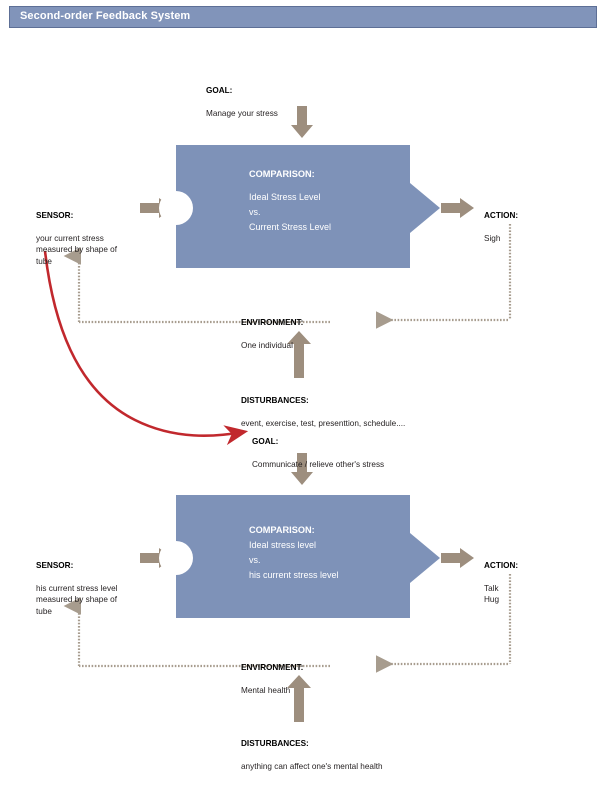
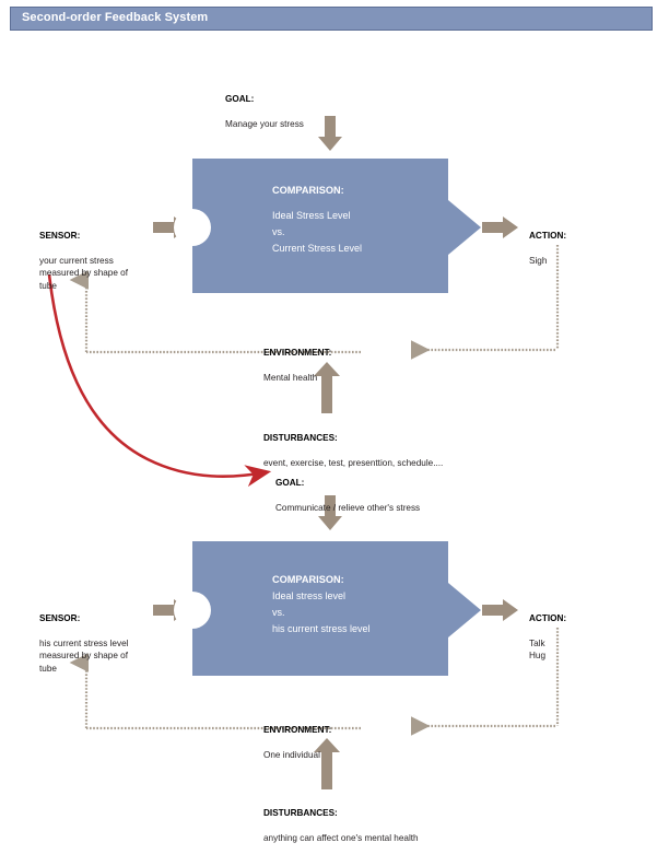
  Second-order Feedback System
  GOAL:
  Manage your stress
  SENSOR:
  your current stress
  measured by shape of
  tube
  COMPARISON:
  Ideal Stress Level
  vs.
  Current Stress Level
  ACTION:
  Sigh
  ENVIRONMENT:
- One individual
+ Mental health
  DISTURBANCES:
  event, exercise, test, presenttion, schedule....
  GOAL:
  Communicate / relieve other's stress
  SENSOR:
  his current stress level
  measured by shape of
  tube
  COMPARISON:
  Ideal stress level
  vs.
  his current stress level
  ACTION:
  Talk
  Hug
  ENVIRONMENT:
- Mental health
+ One individual
  DISTURBANCES:
  anything can affect one's mental health
